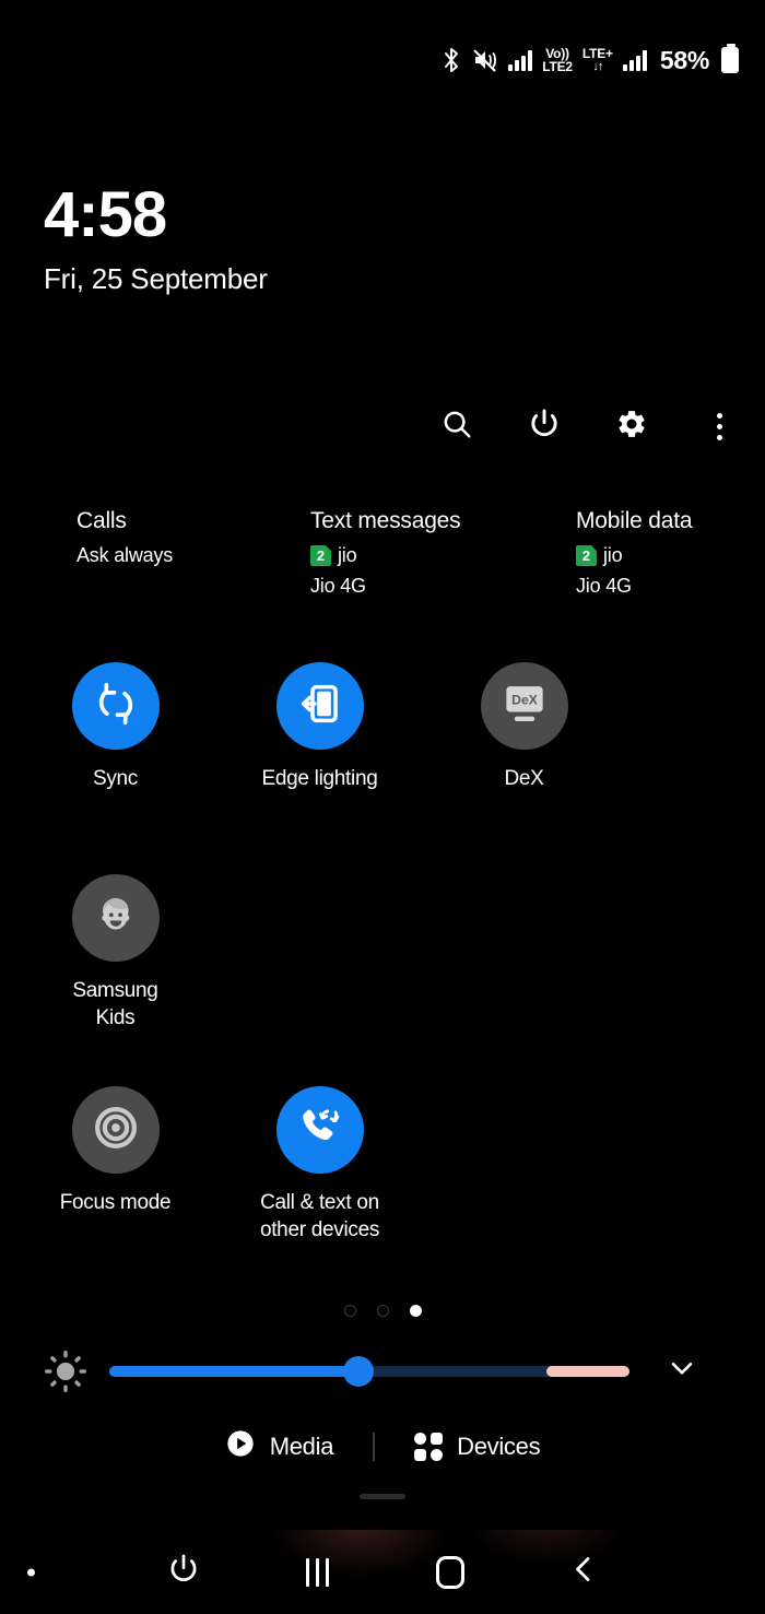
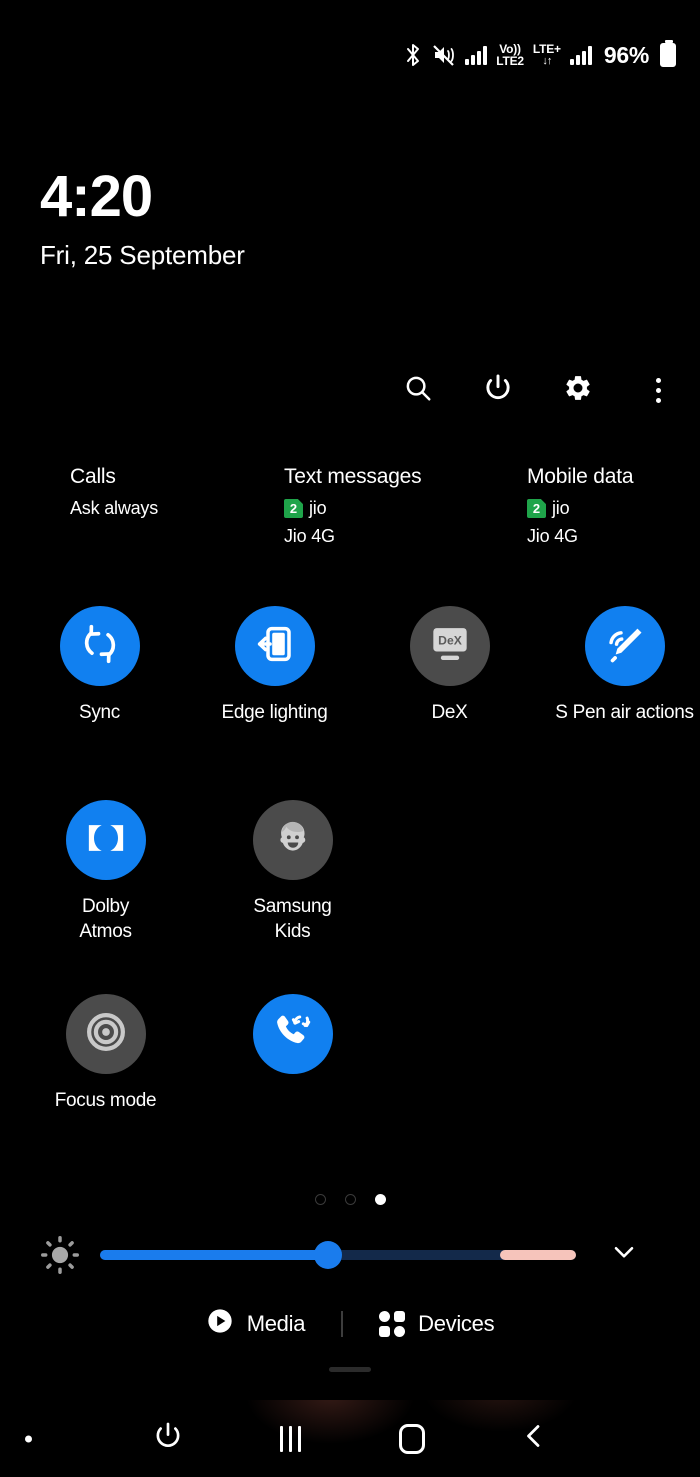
  Vo))
  LTE2
  LTE+
  ↓↑
- 58%
+ 96%
- 4:58
+ 4:20
  Fri, 25 September
  Calls
  Ask always
  Text messages
  2
  jio
  Jio 4G
  Mobile data
  2
  jio
  Jio 4G
  Sync
  Edge lighting
  DeX
  DeX
+ S Pen air actions
+ Dolby
+ Atmos
  Samsung
  Kids
  Focus mode
- Call & text on
- other devices
  Media
  Devices
